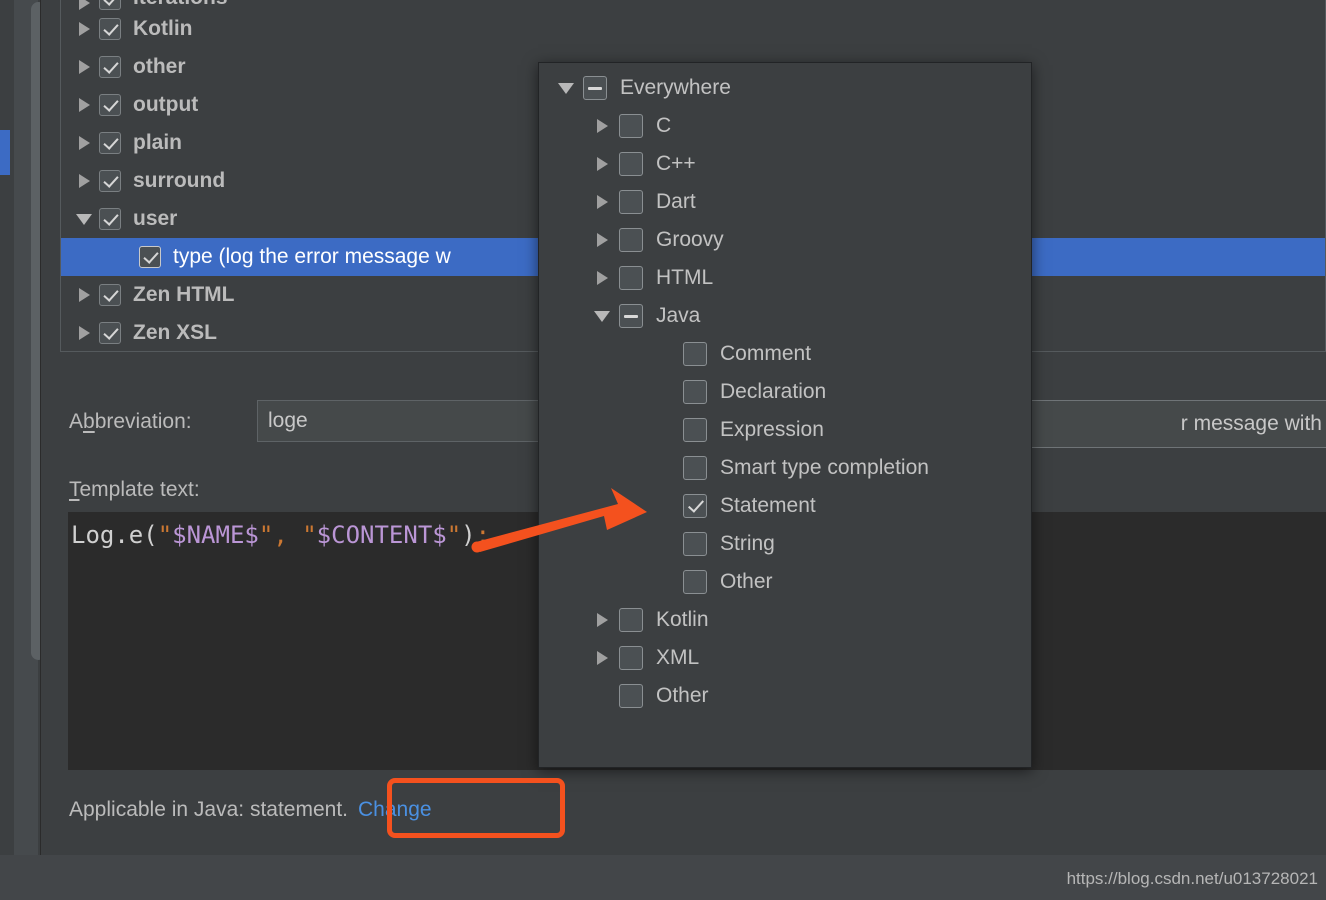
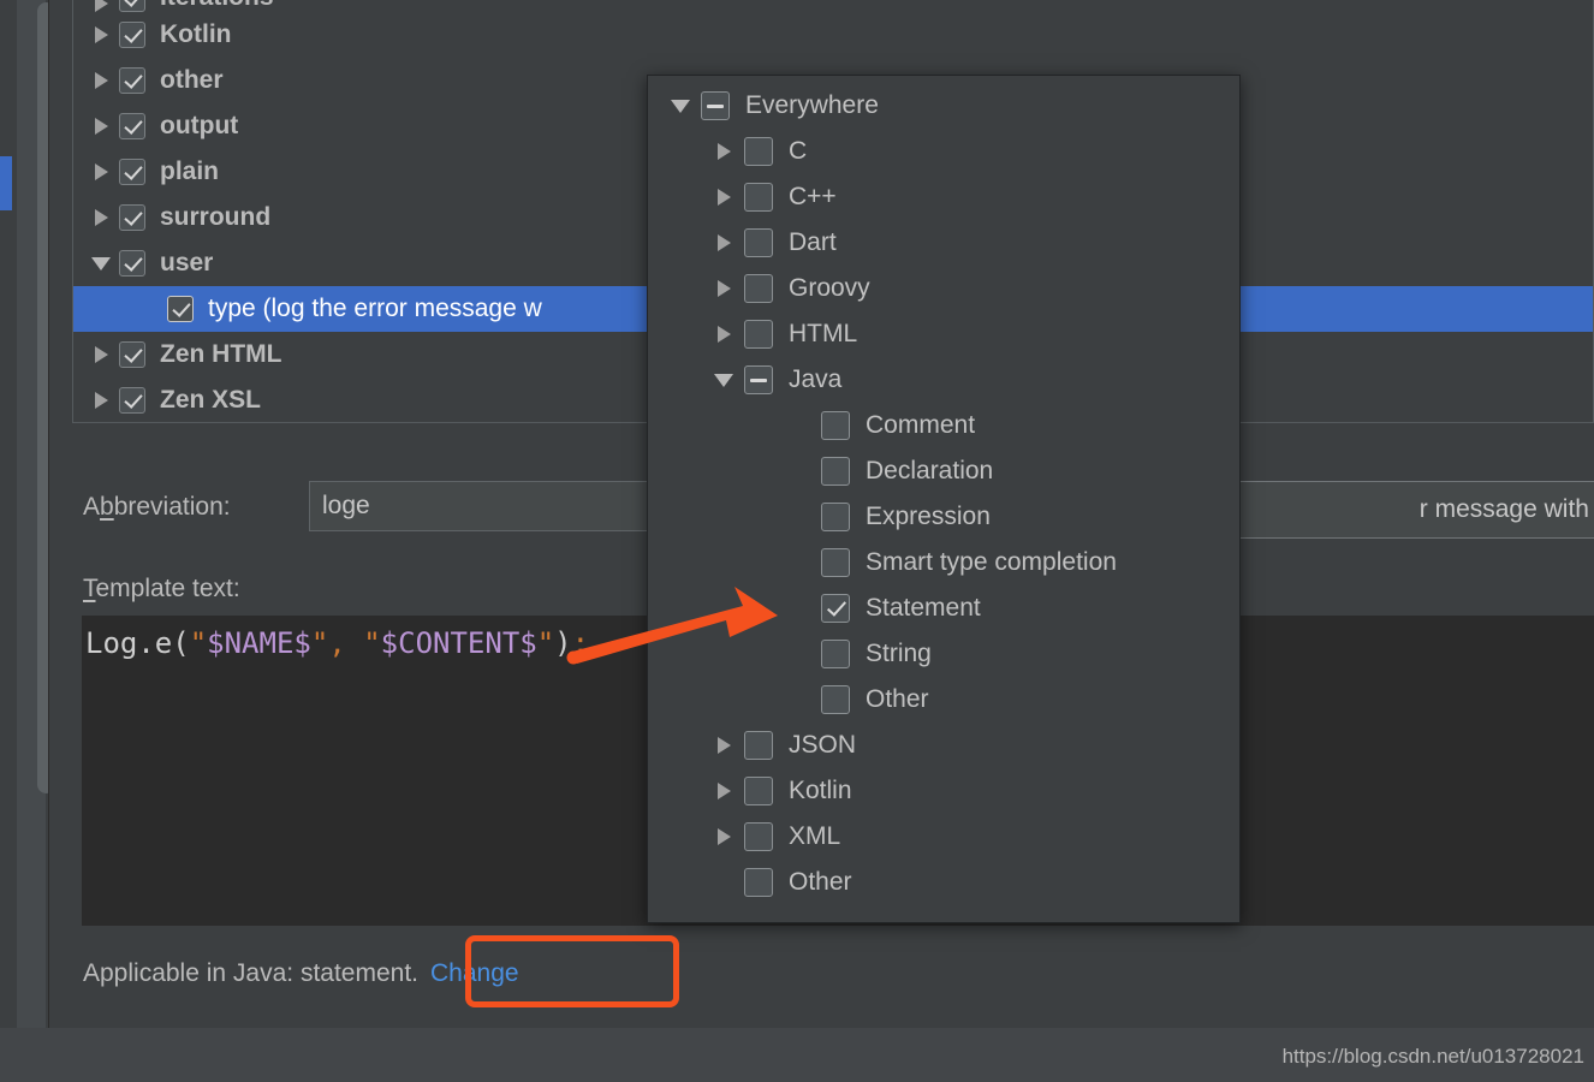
  Kotlin
  other
  output
  plain
  surround
  user
  type (log the error message w
  Zen HTML
  Zen XSL
  Abbreviation:
  loge
  r message with
  Template text:
  Log.e("$NAME$", "$CONTENT$");
  Applicable in Java: statement.
  Change
  Everywhere
  C
  C++
  Dart
  Groovy
  HTML
  Java
  Comment
  Declaration
  Expression
  Smart type completion
  Statement
  String
  Other
+ JSON
  Kotlin
  XML
  Other
  https://blog.csdn.net/u013728021
